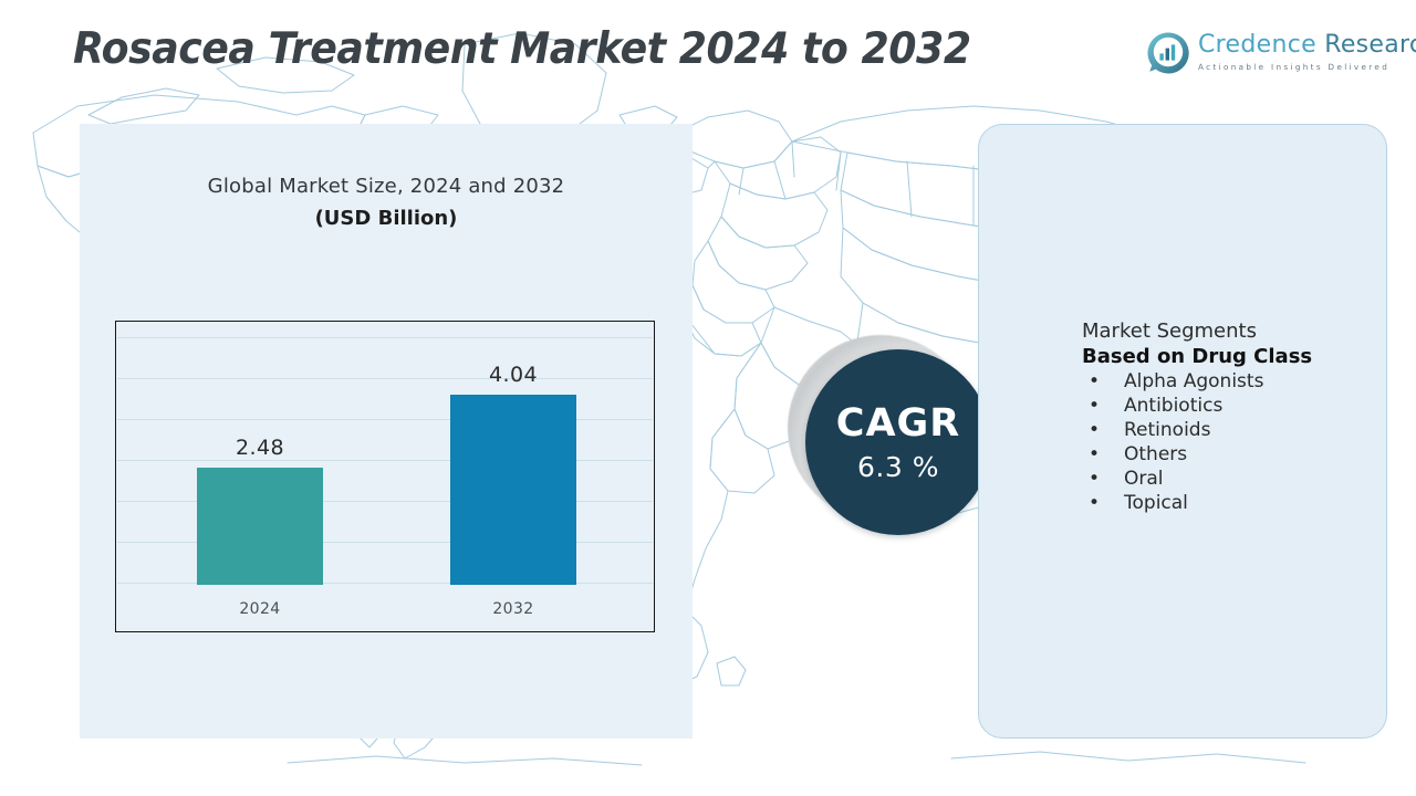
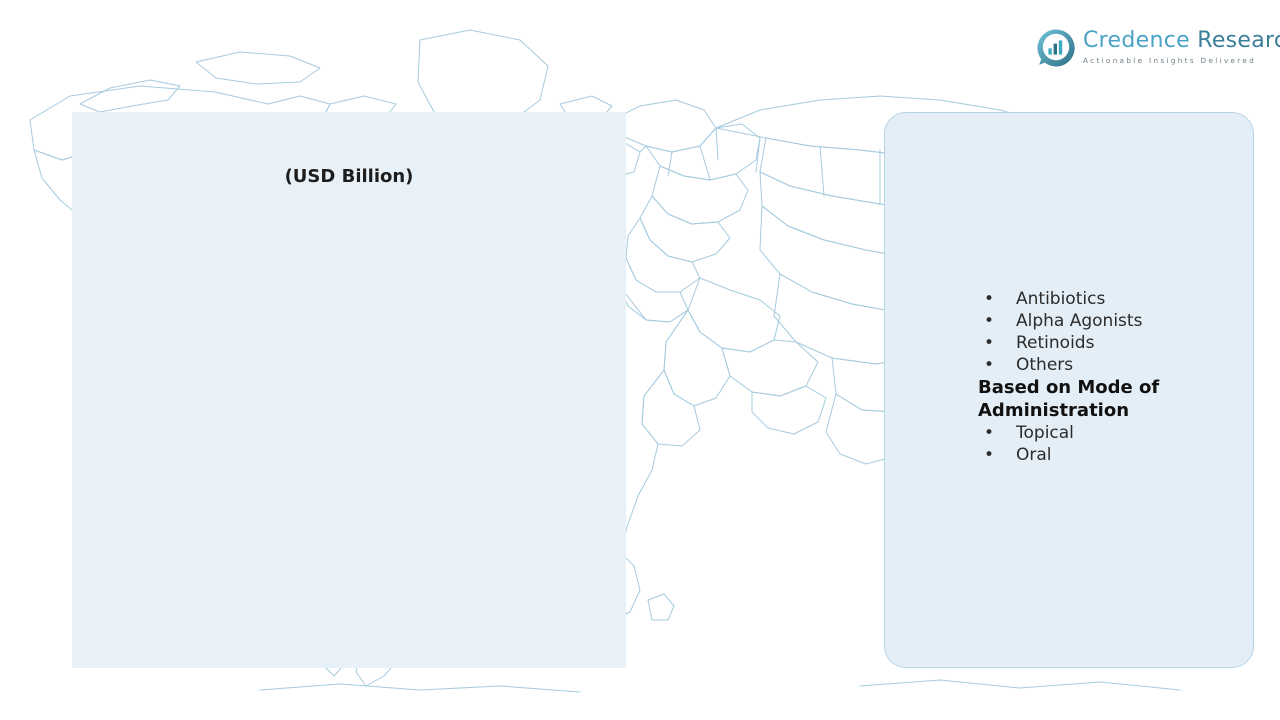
- Rosacea Treatment Market 2024 to 2032
  Credence Resear
  Actionable Insights Delivered
- Global Market Size, 2024 and 2032
  (USD Billion)
- 2.48
- 2024
- 4.04
- 2032
- CAGR
- 6.3 %
- Market Segments
- Based on Drug Class
  •
- Alpha Agonists
+ Antibiotics
  •
- Antibiotics
+ Alpha Agonists
  •
  Retinoids
  •
  Others
+ Based on Mode of Administration
  •
- Oral
+ Topical
  •
- Topical
+ Oral
